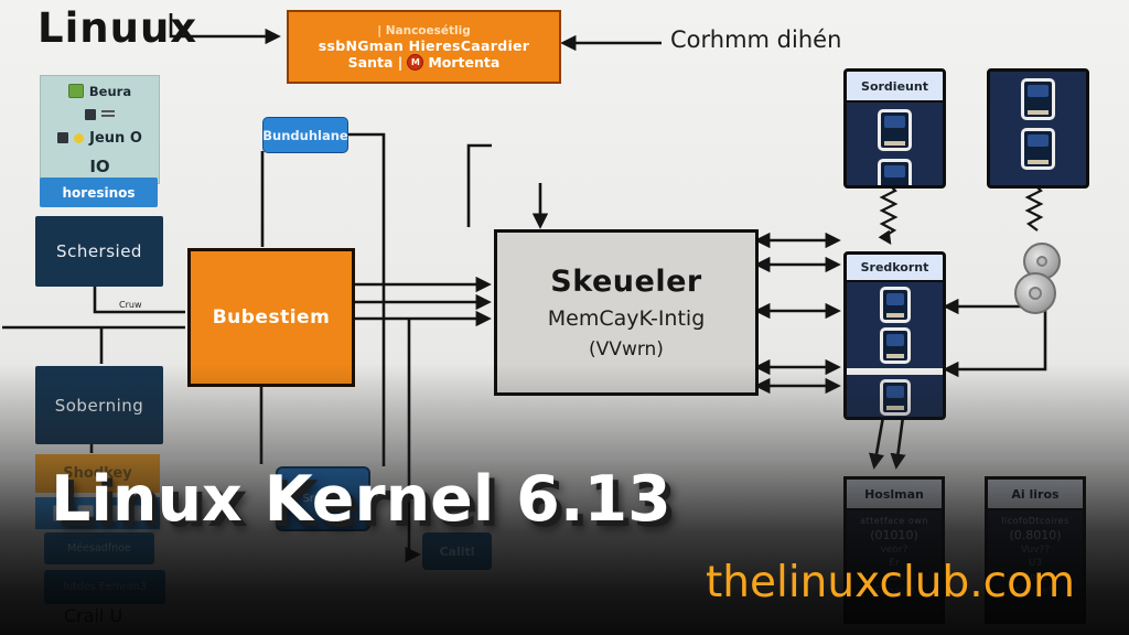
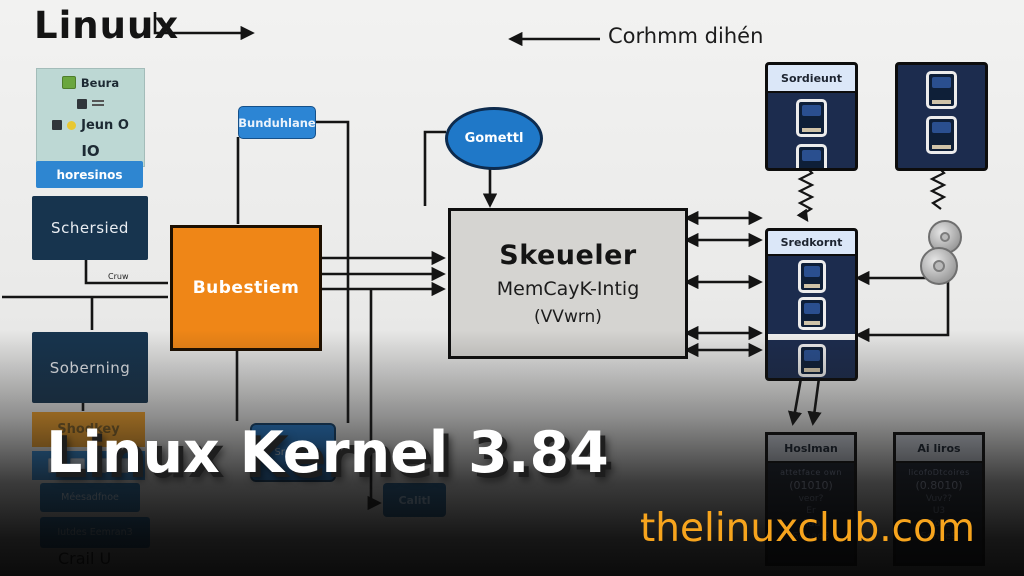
  Linuux
- | Nancoesétlig
- ssbNGman HieresCaardier
- Santa |
- M
- Mortenta
  Corhmm dihén
  Beura
  Jeun O
  IO
  horesinos
  Schersied
  Cruw
  Bunduhlane
+ Gomettl
  Bubestiem
  Skeueler
  MemCayK-Intig
  (VVwrn)
  Sordieunt
  Sredkornt
- Linux Kernel 6.13
+ Linux Kernel 3.84
  thelinuxclub.com
